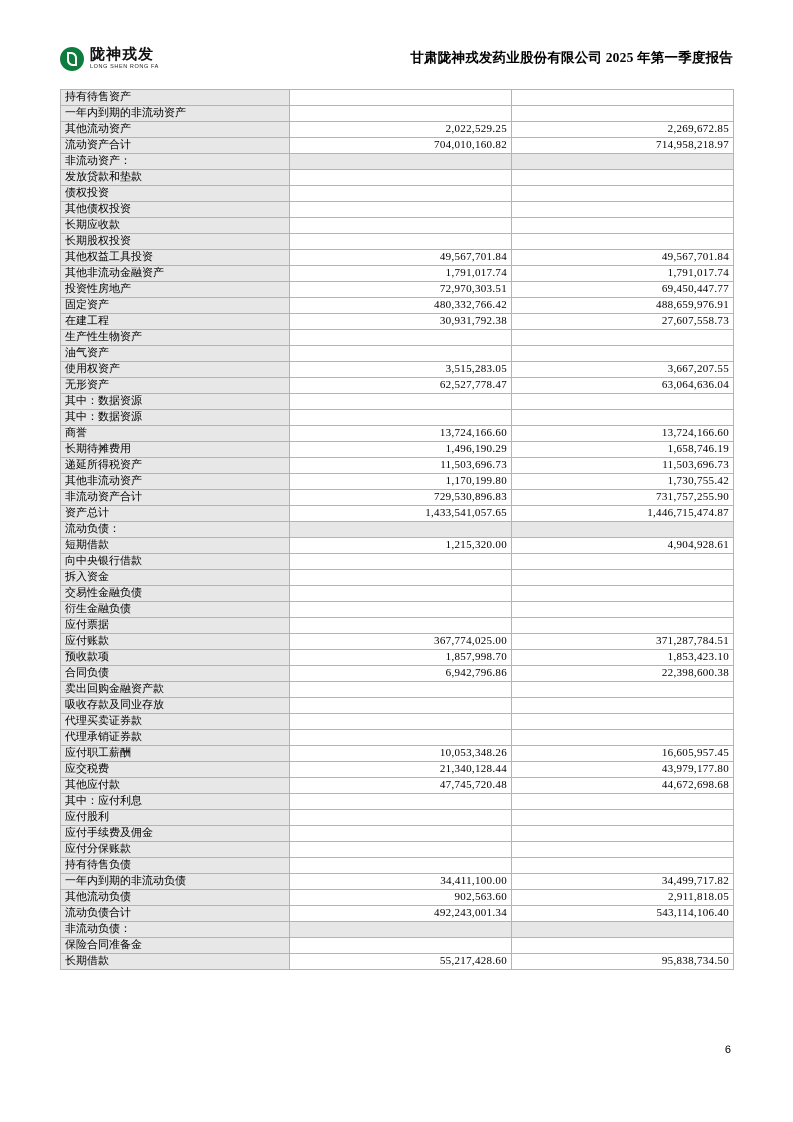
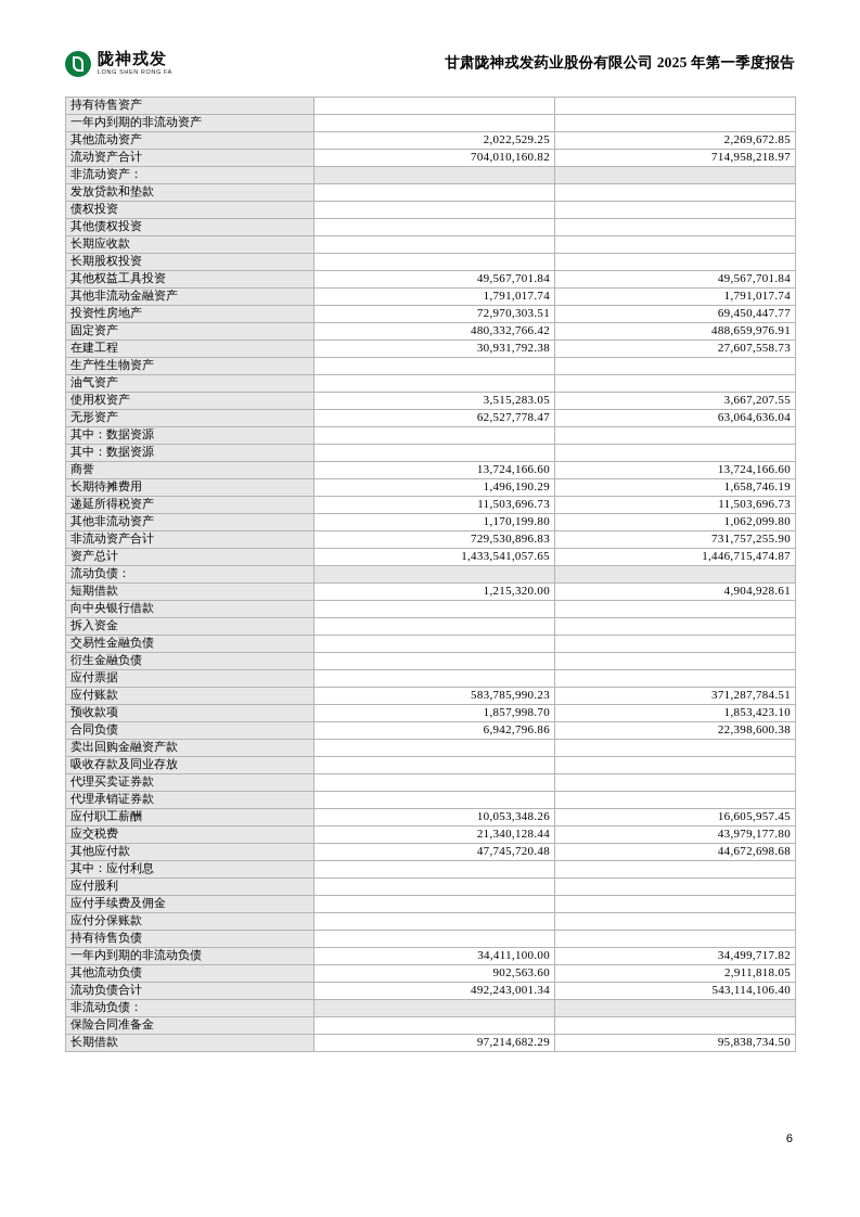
  陇神戎发
  甘肃陇神戎发药业股份有限公司 2025 年第一季度报告
  持有待售资产
  一年内到期的非流动资产
  其他流动资产	2,022,529.25	2,269,672.85
  流动资产合计	704,010,160.82	714,958,218.97
  非流动资产：
  发放贷款和垫款
  债权投资
  其他债权投资
  长期应收款
  长期股权投资
  其他权益工具投资	49,567,701.84	49,567,701.84
  其他非流动金融资产	1,791,017.74	1,791,017.74
  投资性房地产	72,970,303.51	69,450,447.77
  固定资产	480,332,766.42	488,659,976.91
  在建工程	30,931,792.38	27,607,558.73
  生产性生物资产
  油气资产
  使用权资产	3,515,283.05	3,667,207.55
  无形资产	62,527,778.47	63,064,636.04
  其中：数据资源
  其中：数据资源
  商誉	13,724,166.60	13,724,166.60
  长期待摊费用	1,496,190.29	1,658,746.19
  递延所得税资产	11,503,696.73	11,503,696.73
- 其他非流动资产	1,170,199.80	1,730,755.42
+ 其他非流动资产	1,170,199.80	1,062,099.80
  非流动资产合计	729,530,896.83	731,757,255.90
  资产总计	1,433,541,057.65	1,446,715,474.87
  流动负债：
  短期借款	1,215,320.00	4,904,928.61
  向中央银行借款
  拆入资金
  交易性金融负债
  衍生金融负债
  应付票据
- 应付账款	367,774,025.00	371,287,784.51
+ 应付账款	583,785,990.23	371,287,784.51
  预收款项	1,857,998.70	1,853,423.10
  合同负债	6,942,796.86	22,398,600.38
  卖出回购金融资产款
  吸收存款及同业存放
  代理买卖证券款
  代理承销证券款
  应付职工薪酬	10,053,348.26	16,605,957.45
  应交税费	21,340,128.44	43,979,177.80
  其他应付款	47,745,720.48	44,672,698.68
  其中：应付利息
  应付股利
  应付手续费及佣金
  应付分保账款
  持有待售负债
  一年内到期的非流动负债	34,411,100.00	34,499,717.82
  其他流动负债	902,563.60	2,911,818.05
  流动负债合计	492,243,001.34	543,114,106.40
  非流动负债：
  保险合同准备金
- 长期借款	55,217,428.60	95,838,734.50
+ 长期借款	97,214,682.29	95,838,734.50
  6
